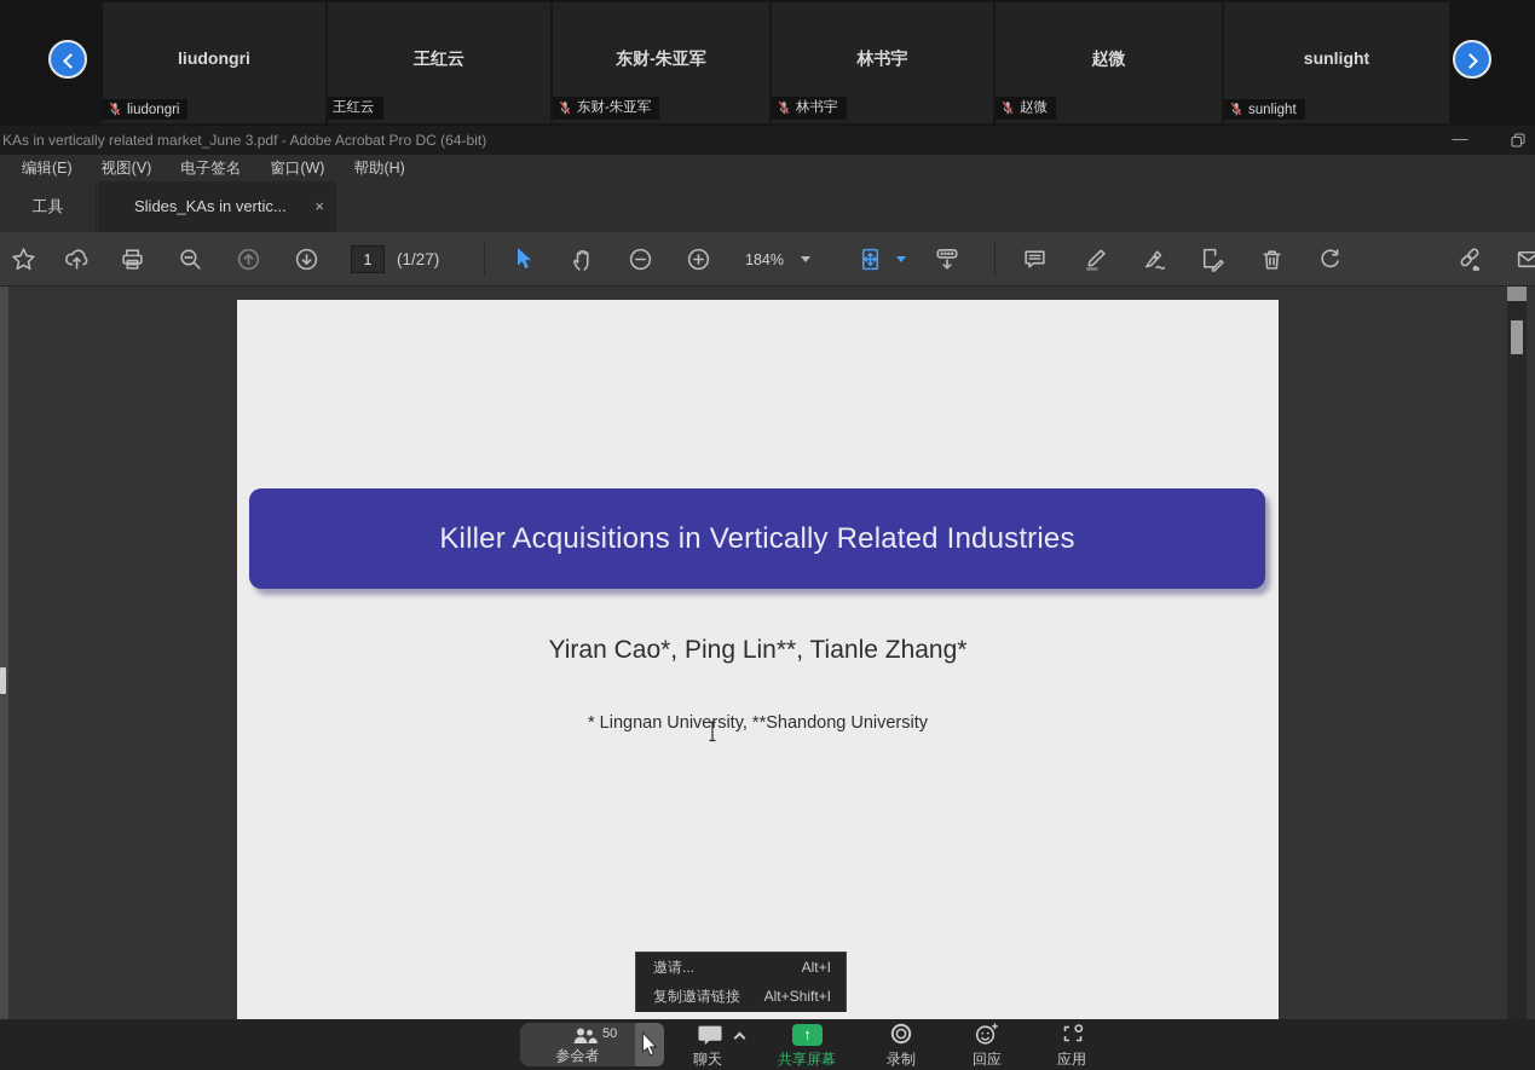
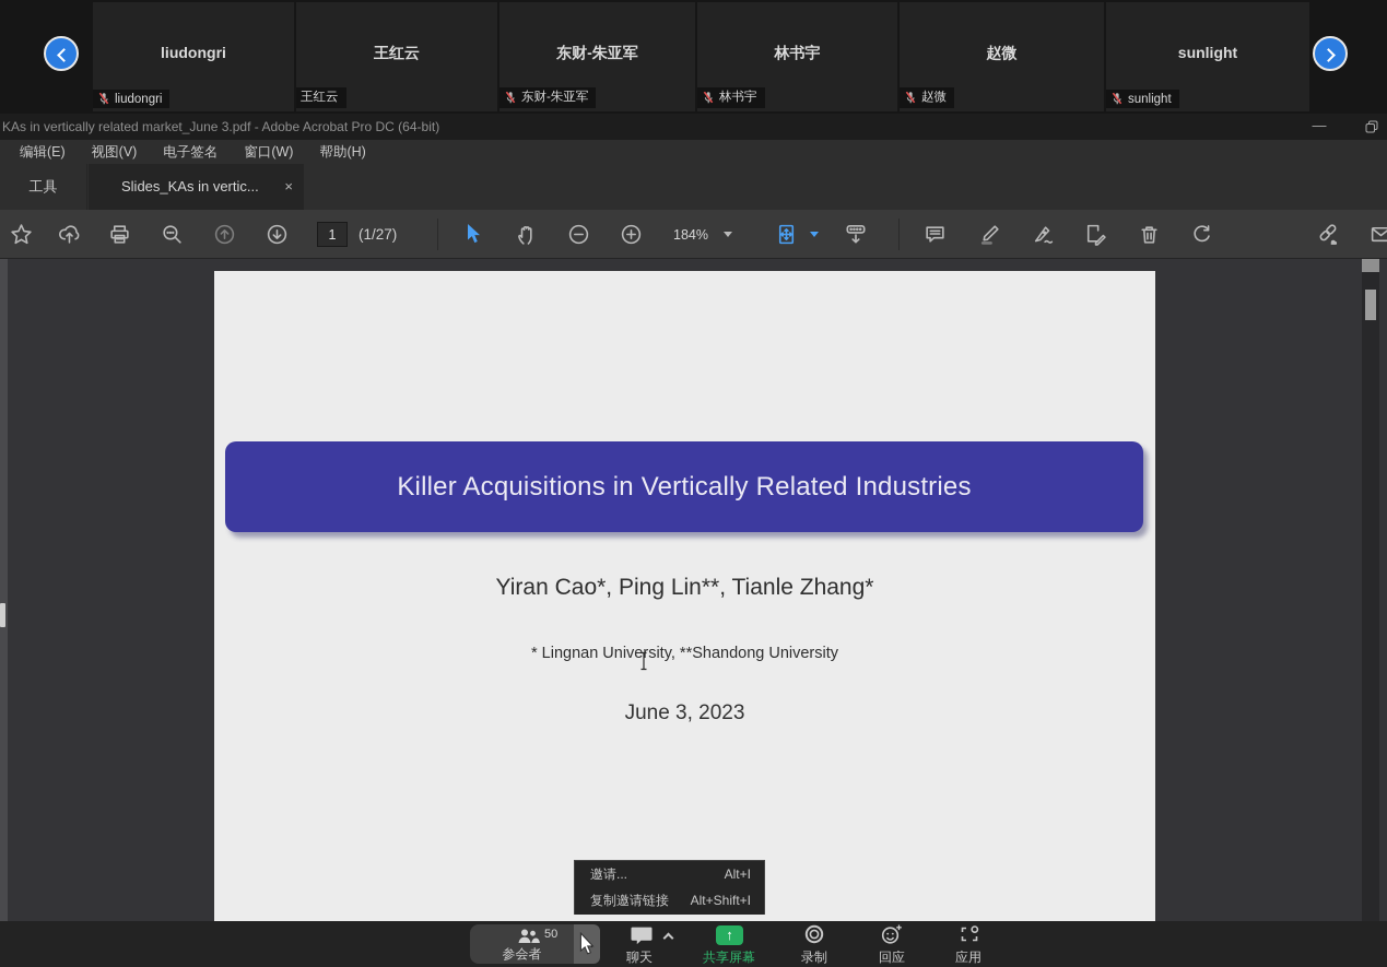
  liudongri
  liudongri
  王红云
  王红云
  东财-朱亚军
  东财-朱亚军
  林书宇
  林书宇
  赵微
  赵微
  sunlight
  sunlight
  KAs in vertically related market_June 3.pdf - Adobe Acrobat Pro DC (64-bit)
  —
  编辑(E)
  视图(V)
  电子签名
  窗口(W)
  帮助(H)
  工具
  Slides_KAs in vertic...
  ×
  1
  (1/27)
  184%
  Killer Acquisitions in Vertically Related Industries
  Yiran Cao*, Ping Lin**, Tianle Zhang*
  * Lingnan Univesity, **Shandong University
+ June 3, 2023
  邀请...
  Alt+I
  复制邀请链接
  Alt+Shift+I
  50
  参会者
  聊天
  ↑
  共享屏幕
  录制
  回应
  应用
